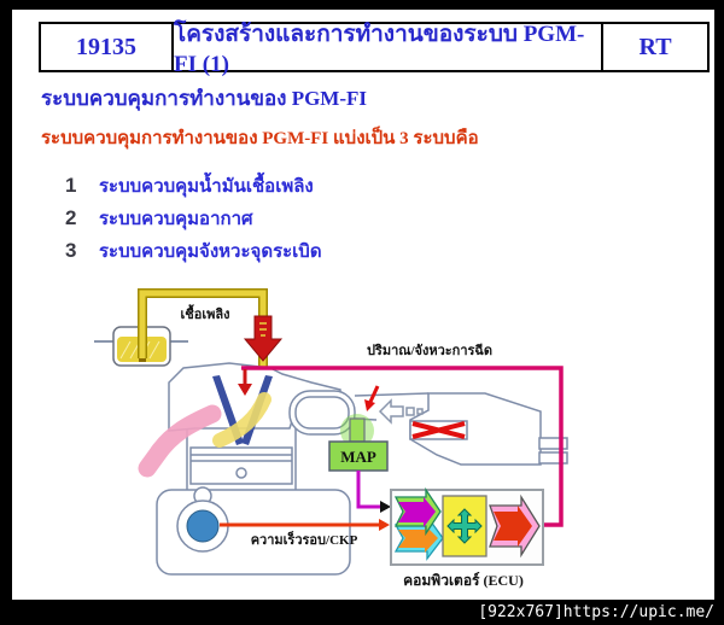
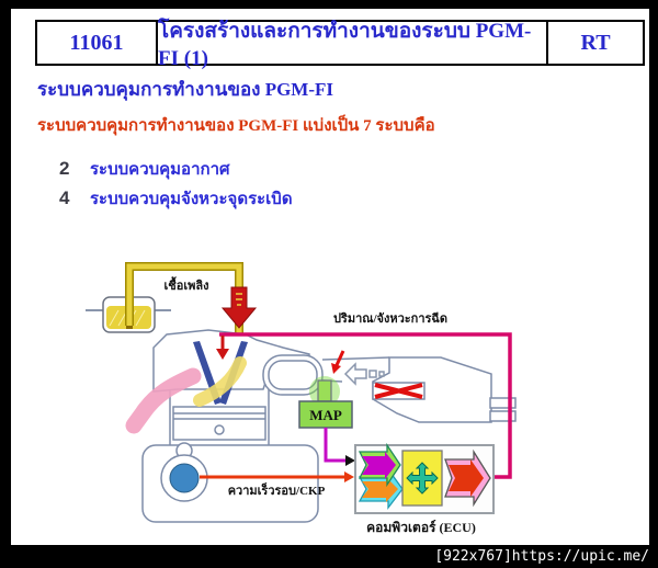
- 19135
+ 11061
  โครงสร้างและการทำงานของระบบ PGM-FI (1)
  RT
  ระบบควบคุมการทำงานของ PGM-FI
- ระบบควบคุมการทำงานของ PGM-FI แบ่งเป็น 3 ระบบคือ
+ ระบบควบคุมการทำงานของ PGM-FI แบ่งเป็น 7 ระบบคือ
- 1
- ระบบควบคุมน้ำมันเชื้อเพลิง
  2
  ระบบควบคุมอากาศ
- 3
+ 4
  ระบบควบคุมจังหวะจุดระเบิด
  เชื้อเพลิง
  MAP
  ปริมาณ/จังหวะการฉีด
  ความเร็วรอบ/CKP
  คอมพิวเตอร์ (ECU)
  [922x767]https://upic.me/
